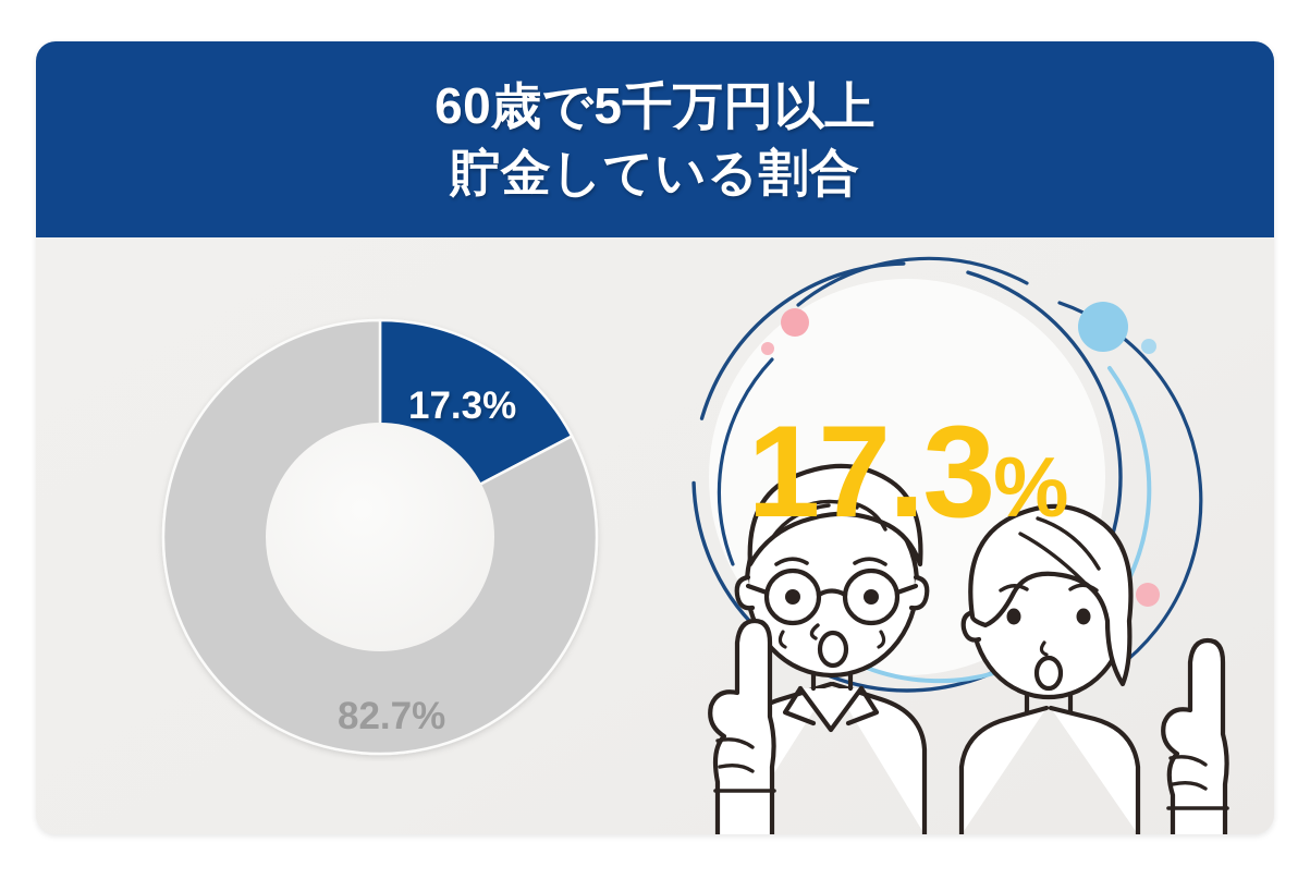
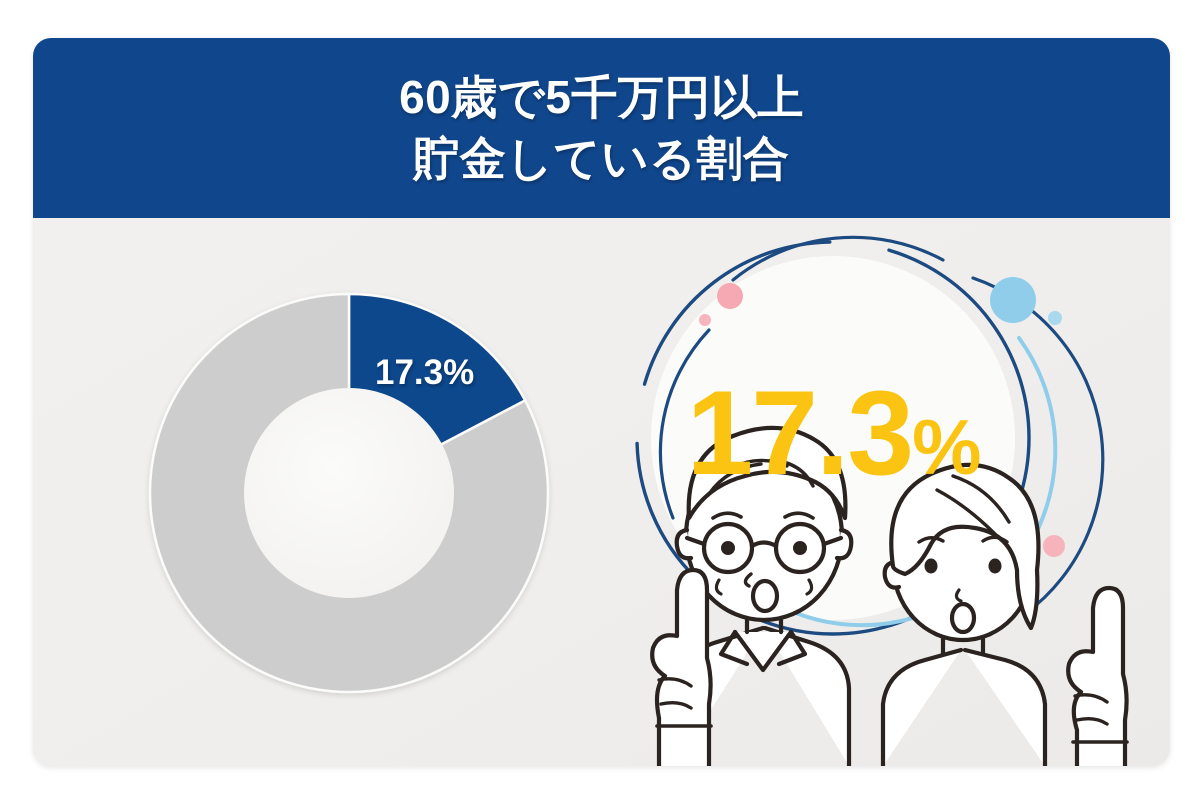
  60歳で5千万円以上
  貯金している割合
  17.3%
- 82.7%
  17.3%
